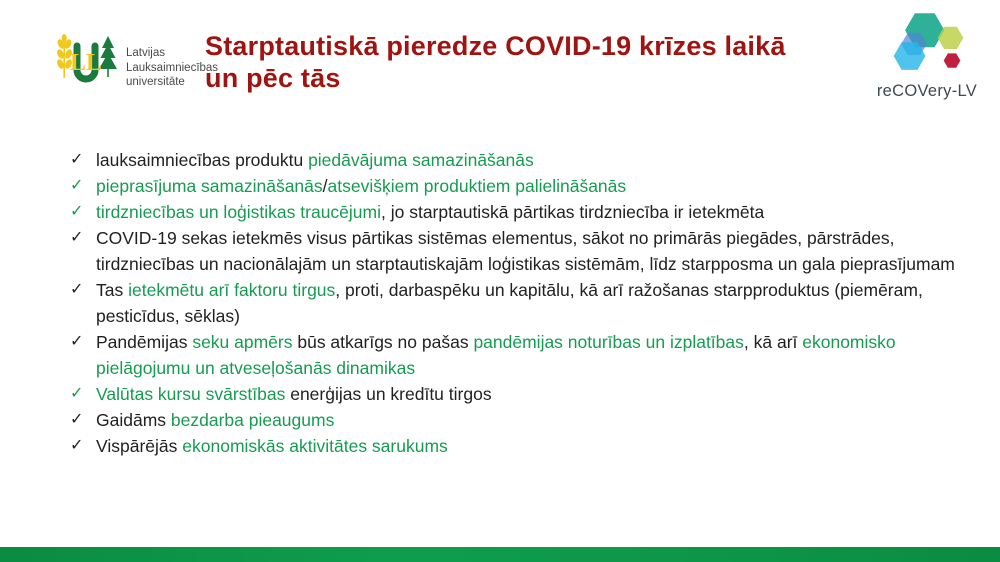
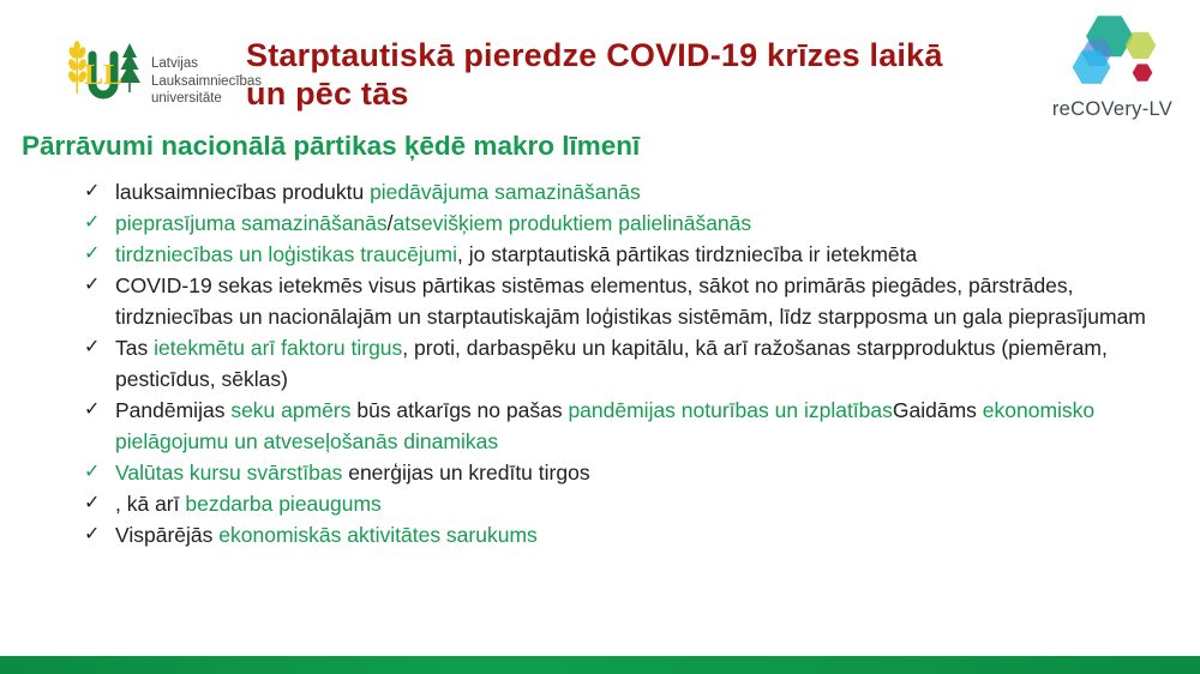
  LL
  Latvijas
  Lauksaimniecības
  universitāte
  Starptautiskā pieredze COVID-19 krīzes laikā
  un pēc tās
  reCOVery-LV
+ Pārrāvumi nacionālā pārtikas ķēdē makro līmenī
  ✓
  lauksaimniecības produktu piedāvājuma samazināšanās
  ✓
  pieprasījuma samazināšanās/atsevišķiem produktiem palielināšanās
  ✓
  tirdzniecības un loģistikas traucējumi, jo starptautiskā pārtikas tirdzniecība ir ietekmēta
  ✓
  COVID-19 sekas ietekmēs visus pārtikas sistēmas elementus, sākot no primārās piegādes, pārstrādes, tirdzniecības un nacionālajām un starptautiskajām loģistikas sistēmām, līdz starpposma un gala pieprasījumam
  ✓
  Tas ietekmētu arī faktoru tirgus, proti, darbaspēku un kapitālu, kā arī ražošanas starpproduktus (piemēram, pesticīdus, sēklas)
  ✓
- Pandēmijas seku apmērs būs atkarīgs no pašas pandēmijas noturības un izplatības, kā arī ekonomisko pielāgojumu un atveseļošanās dinamikas
+ Pandēmijas seku apmērs būs atkarīgs no pašas pandēmijas noturības un izplatībasGaidāms ekonomisko pielāgojumu un atveseļošanās dinamikas
  ✓
  Valūtas kursu svārstības enerģijas un kredītu tirgos
  ✓
- Gaidāms bezdarba pieaugums
+ , kā arī bezdarba pieaugums
  ✓
  Vispārējās ekonomiskās aktivitātes sarukums
